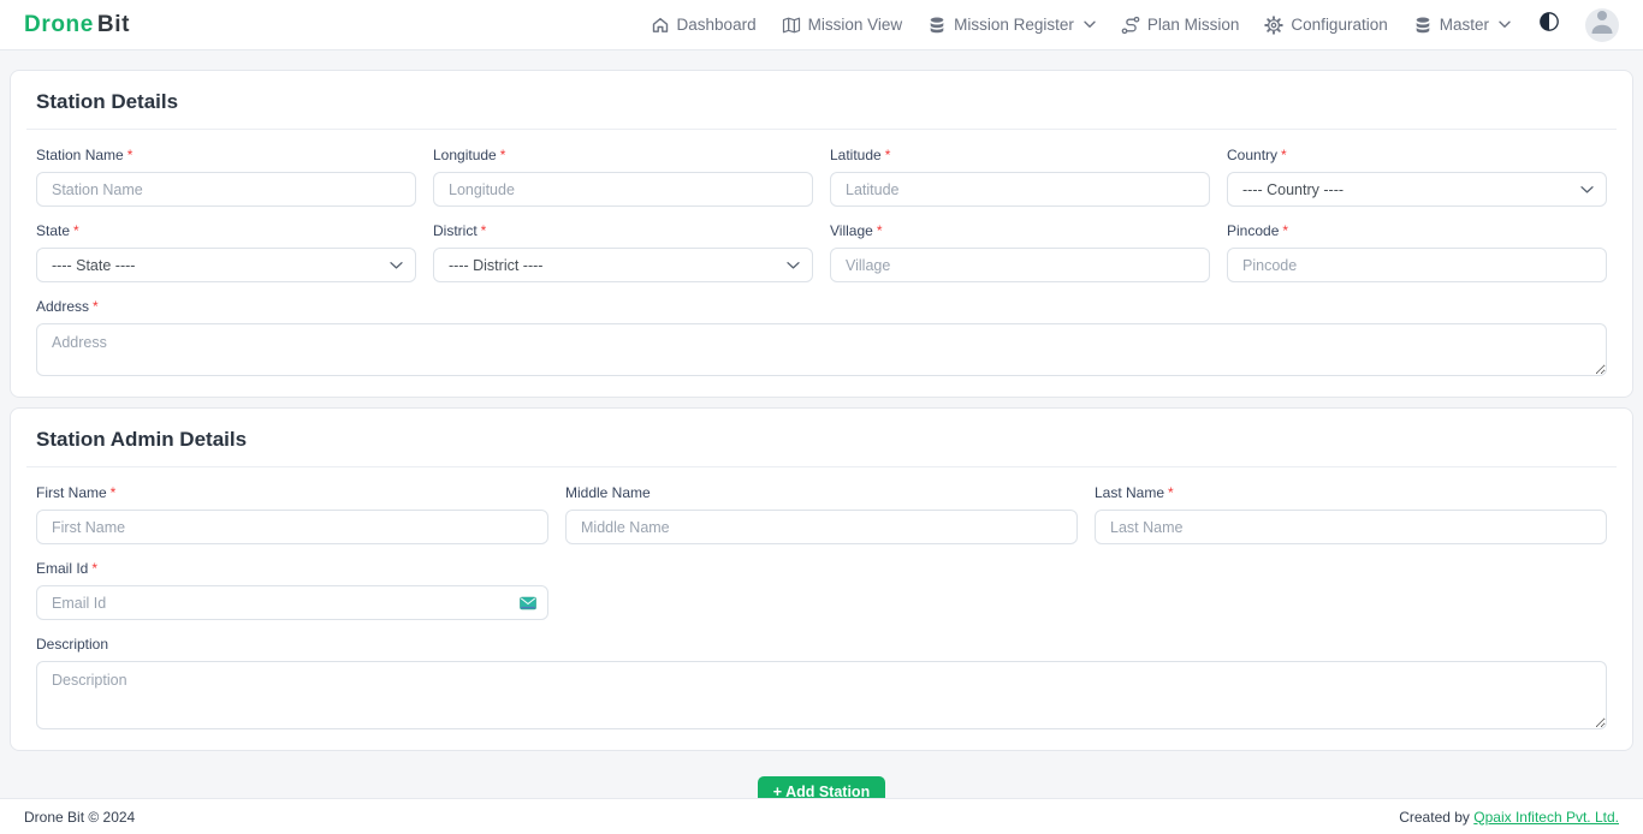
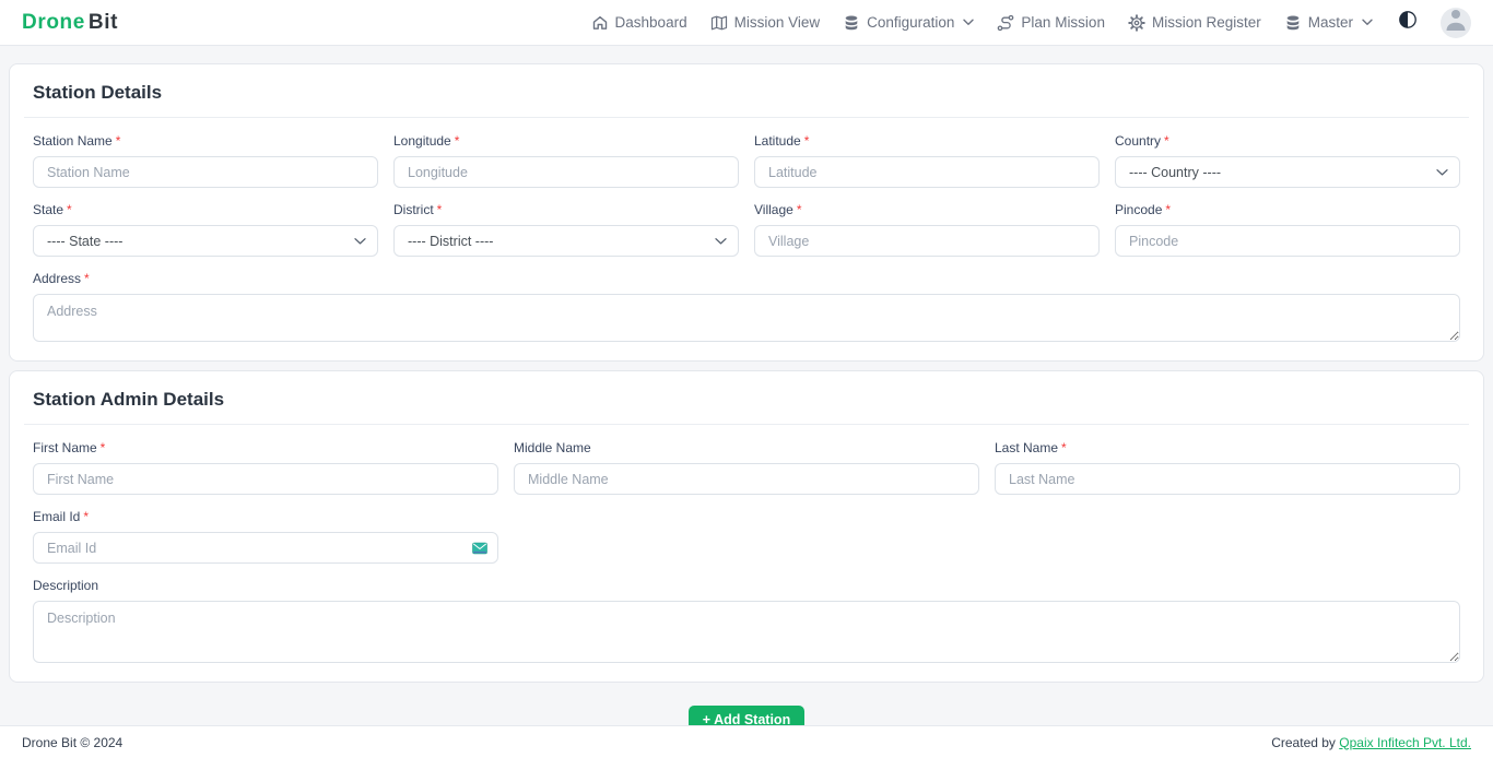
  Drone Bit
  Dashboard
  Mission View
- Mission Register
+ Configuration
  Plan Mission
- Configuration
+ Mission Register
  Master
  Station Details
  Station Name *
  Station Name
  Longitude *
  Longitude
  Latitude *
  Latitude
  Country *
  ---- Country ----
  State *
  ---- State ----
  District *
  ---- District ----
  Village *
  Village
  Pincode *
  Pincode
  Address *
  Address
  Station Admin Details
  First Name *
  First Name
  Middle Name
  Middle Name
  Last Name *
  Last Name
  Email Id *
  Email Id
  Description
  Description
  + Add Station
  Drone Bit © 2024
  Created by Qpaix Infitech Pvt. Ltd.
